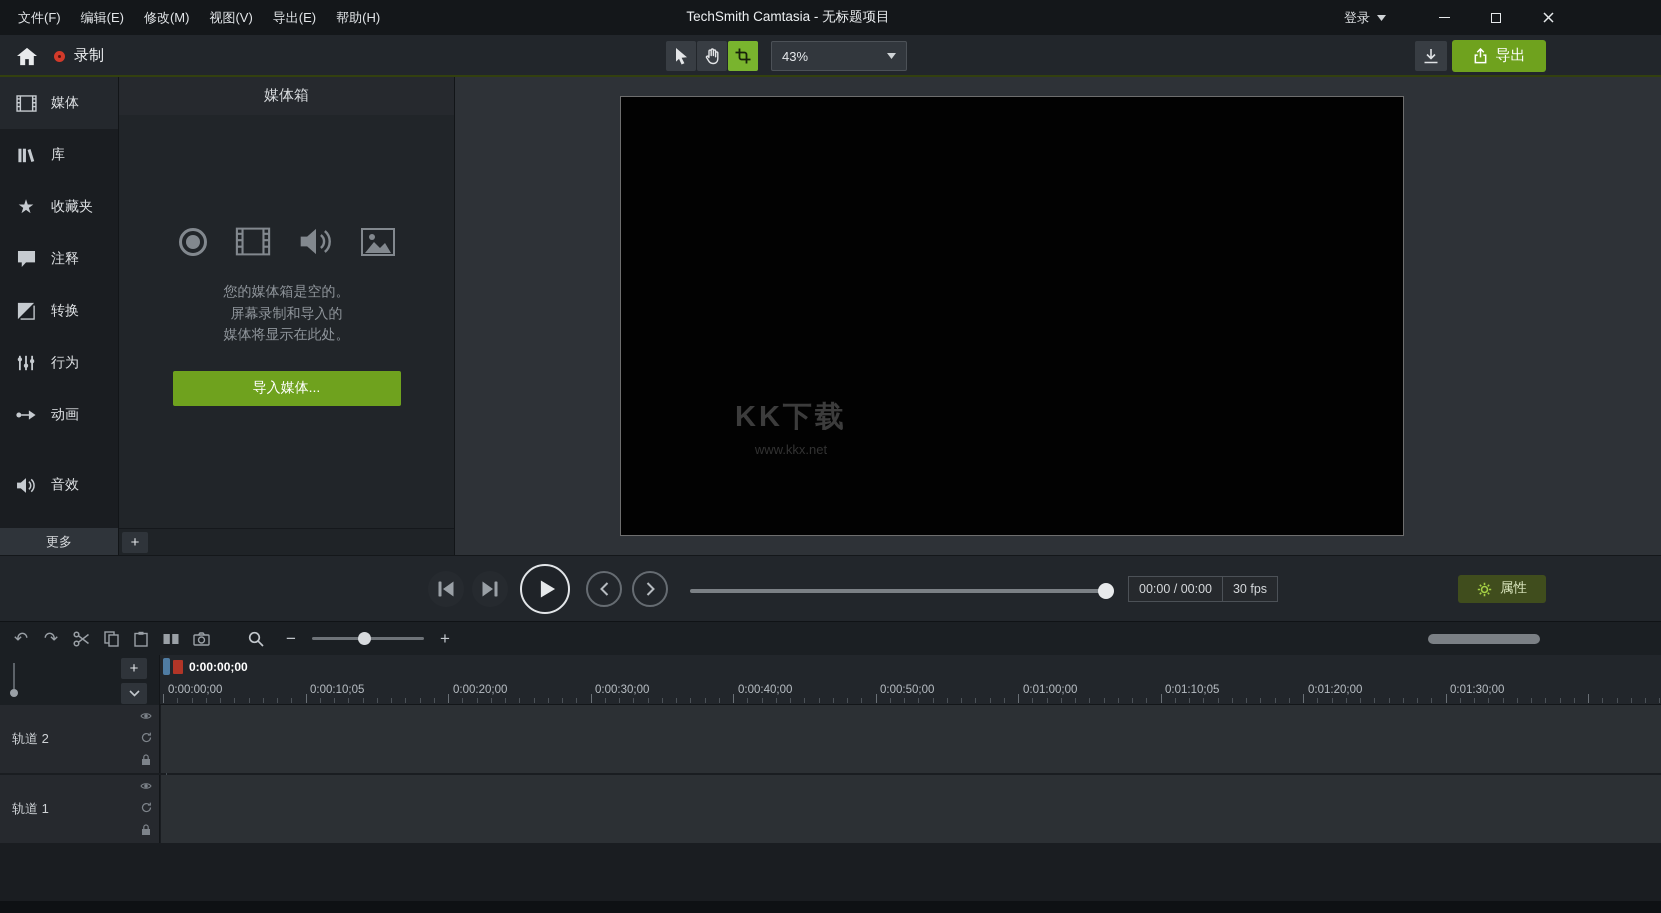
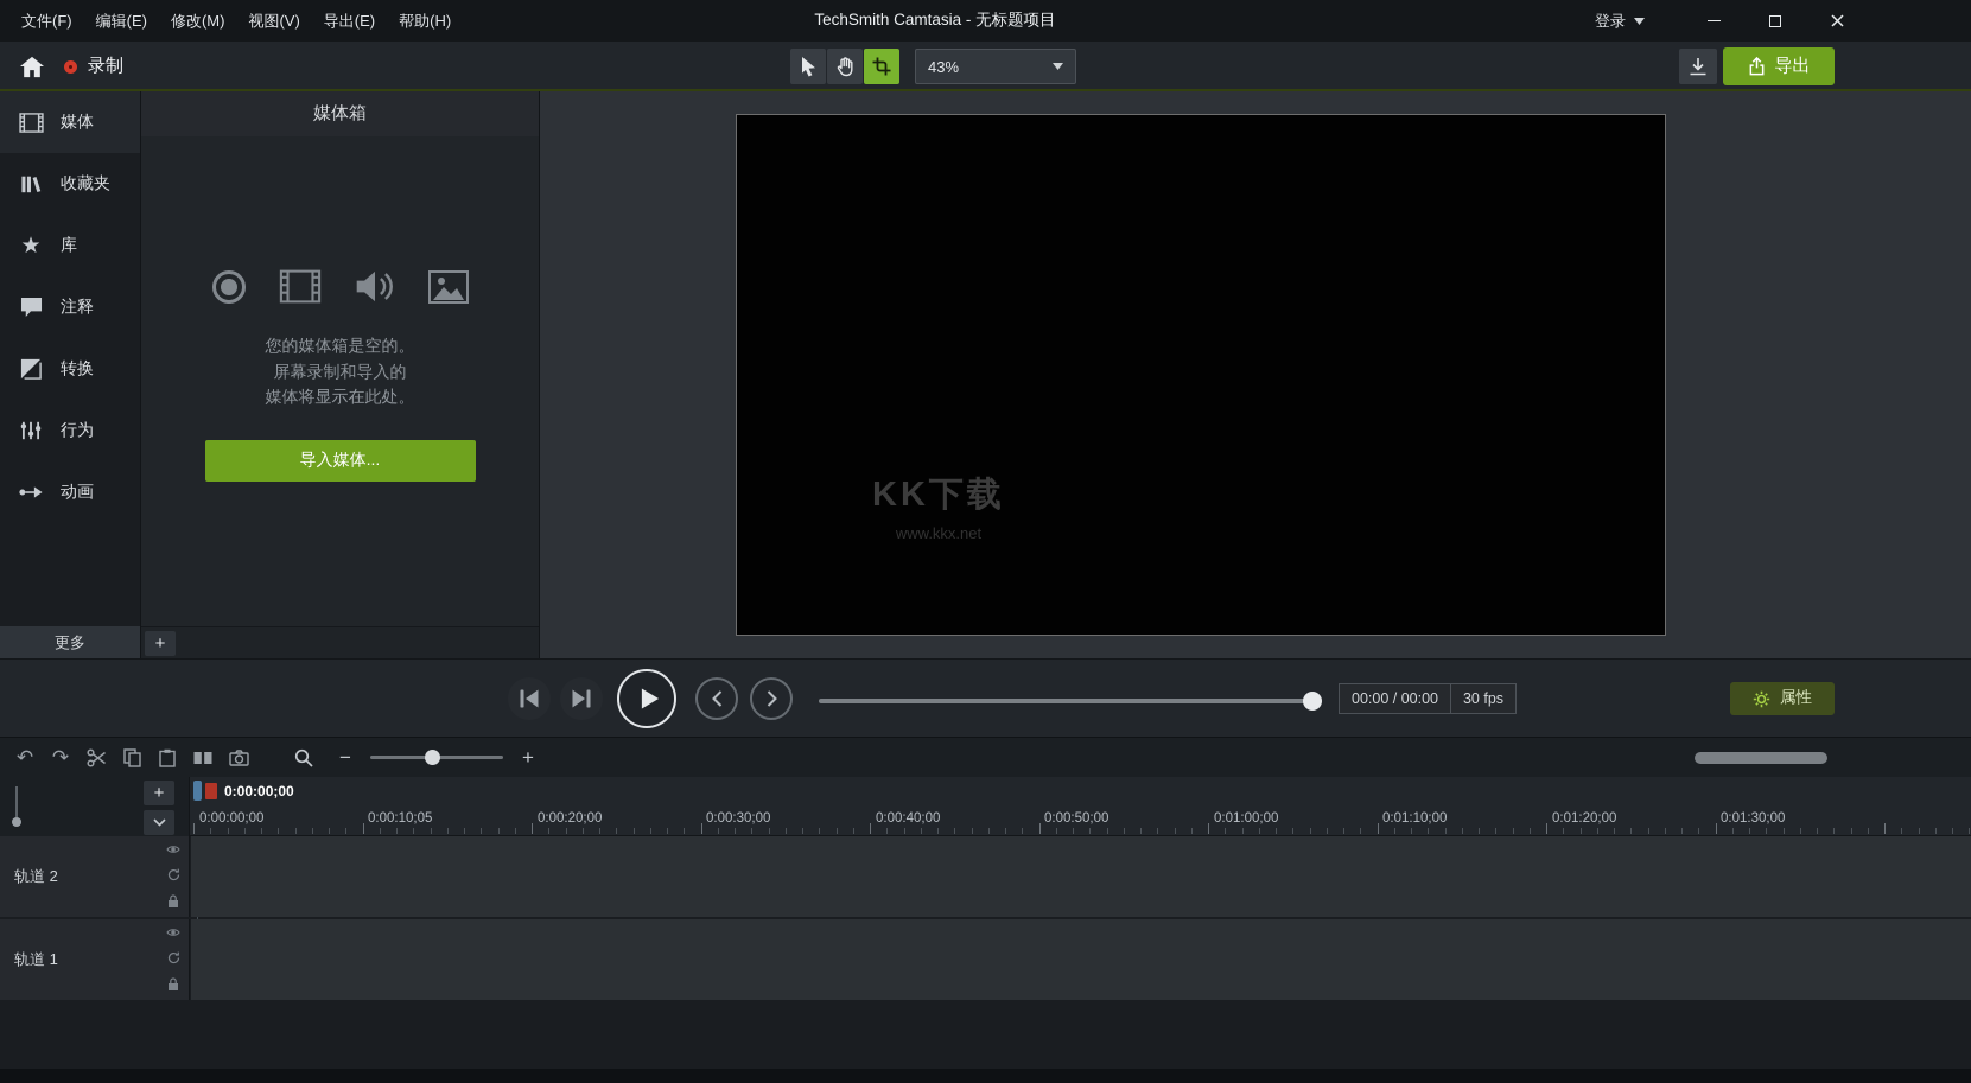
  文件(F)
  编辑(E)
  修改(M)
  视图(V)
  导出(E)
  帮助(H)
  TechSmith Camtasia - 无标题项目
  登录
  录制
  43%
  导出
  媒体
- 库
+ 收藏夹
  ★
- 收藏夹
+ 库
  注释
  转换
  行为
  动画
- 音效
  更多
  媒体箱
  您的媒体箱是空的。
  屏幕录制和导入的
  媒体将显示在此处。
  导入媒体...
  +
  KK下载
  www.kkx.net
  00:00 / 00:00
  30 fps
  属性
  ↶
  ↷
  −
  +
  +
  0:00:00;00
  0:00:00;00
  0:00:10;05
  0:00:20;00
  0:00:30;00
  0:00:40;00
  0:00:50;00
  0:01:00;00
- 0:01:10;05
+ 0:01:10;00
  0:01:20;00
  0:01:30;00
  轨道 2
  轨道 1
